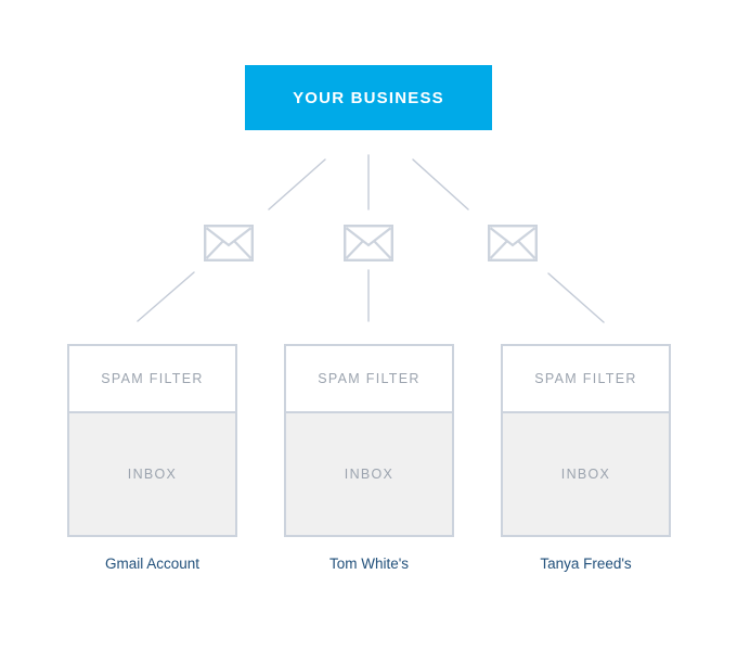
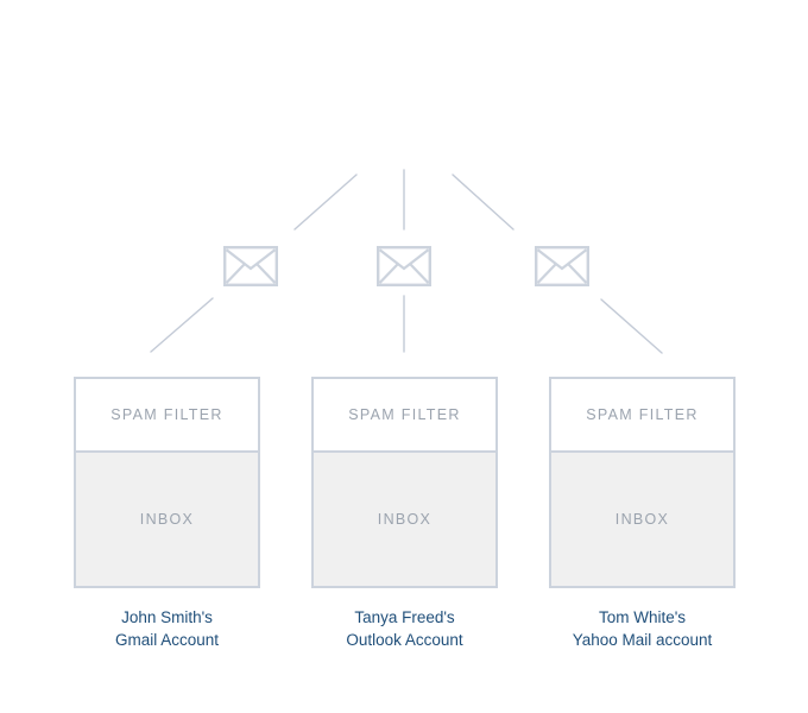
- YOUR BUSINESS
  SPAM FILTER
  INBOX
+ John Smith's
  Gmail Account
  SPAM FILTER
  INBOX
- Tom White's
+ Tanya Freed's
+ Outlook Account
  SPAM FILTER
  INBOX
- Tanya Freed's
+ Tom White's
+ Yahoo Mail account
